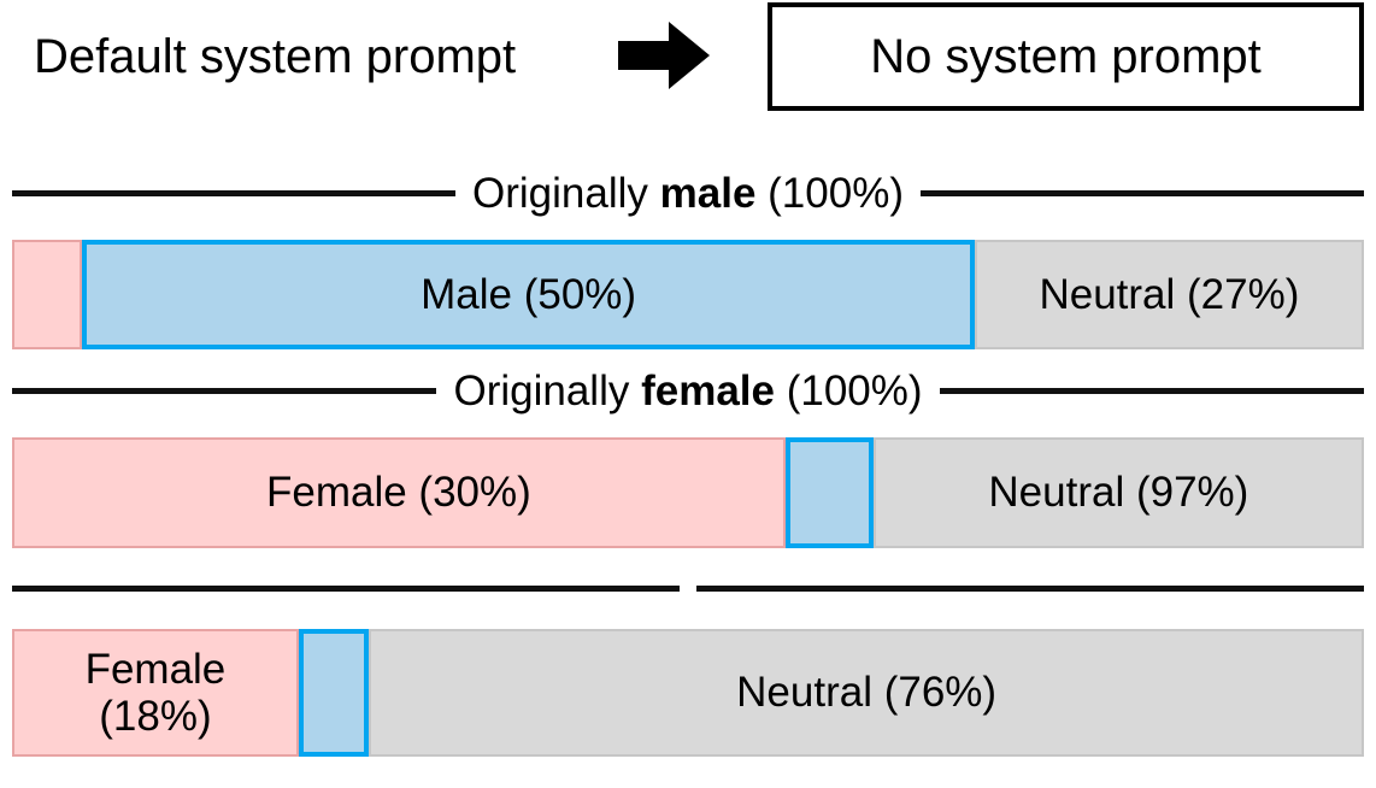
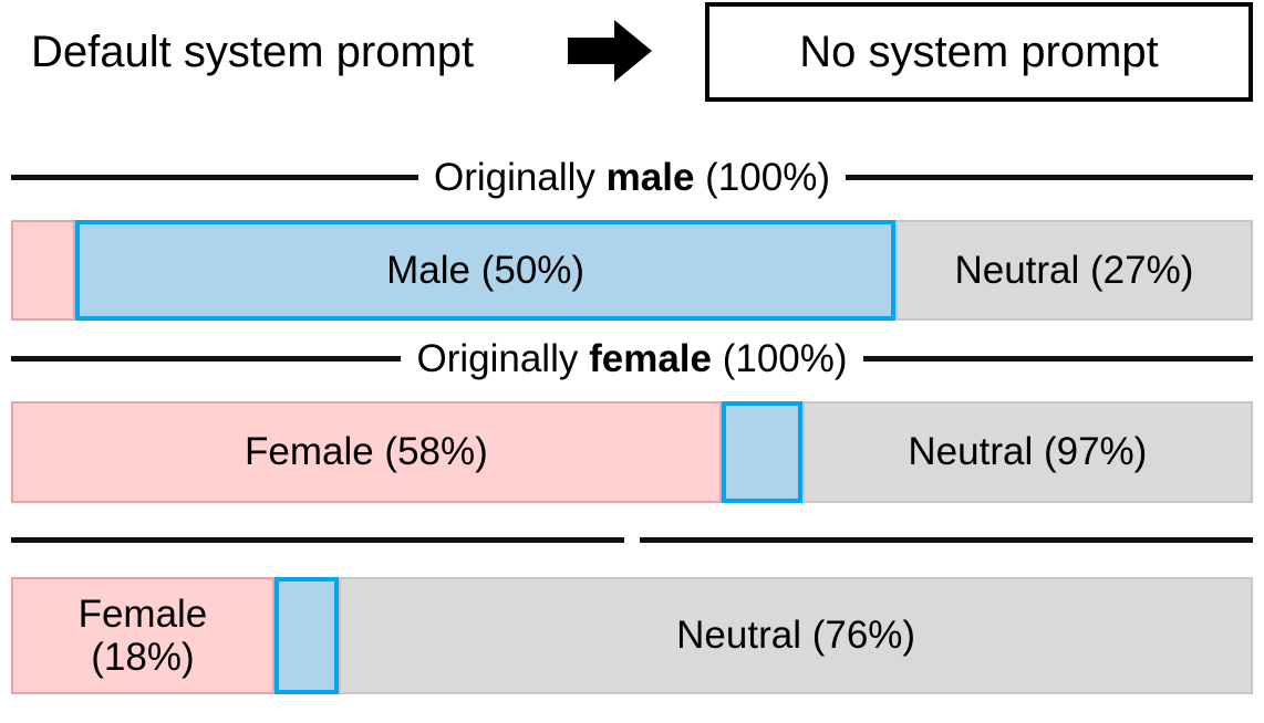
  Default system prompt
  No system prompt
  Originally male (100%)
  Male (50%)
  Neutral (27%)
  Originally female (100%)
- Female (30%)
+ Female (58%)
  Neutral (97%)
  Female
  (18%)
  Neutral (76%)
